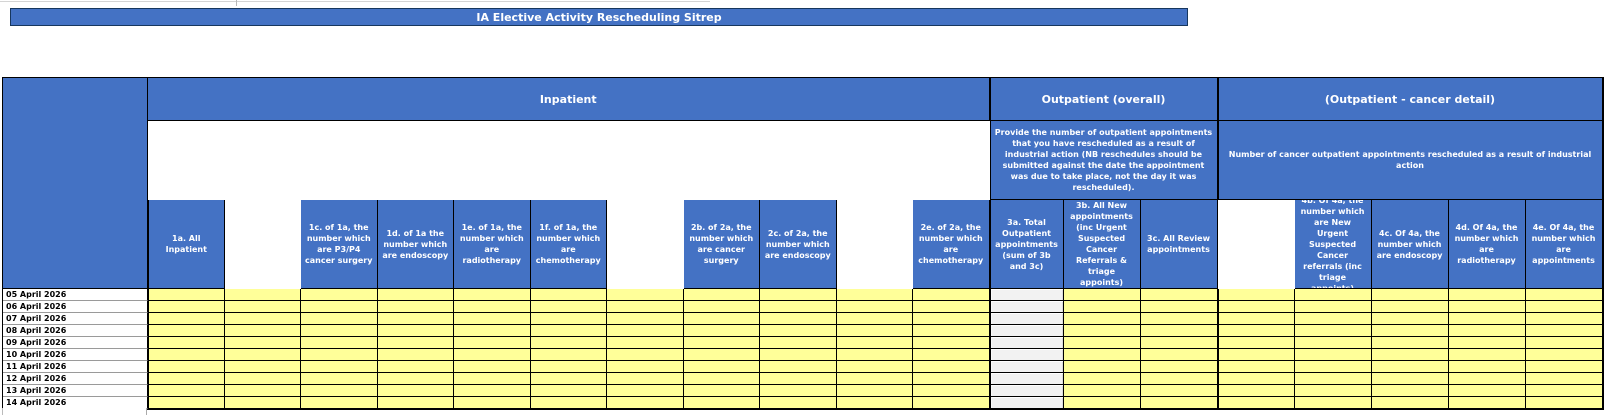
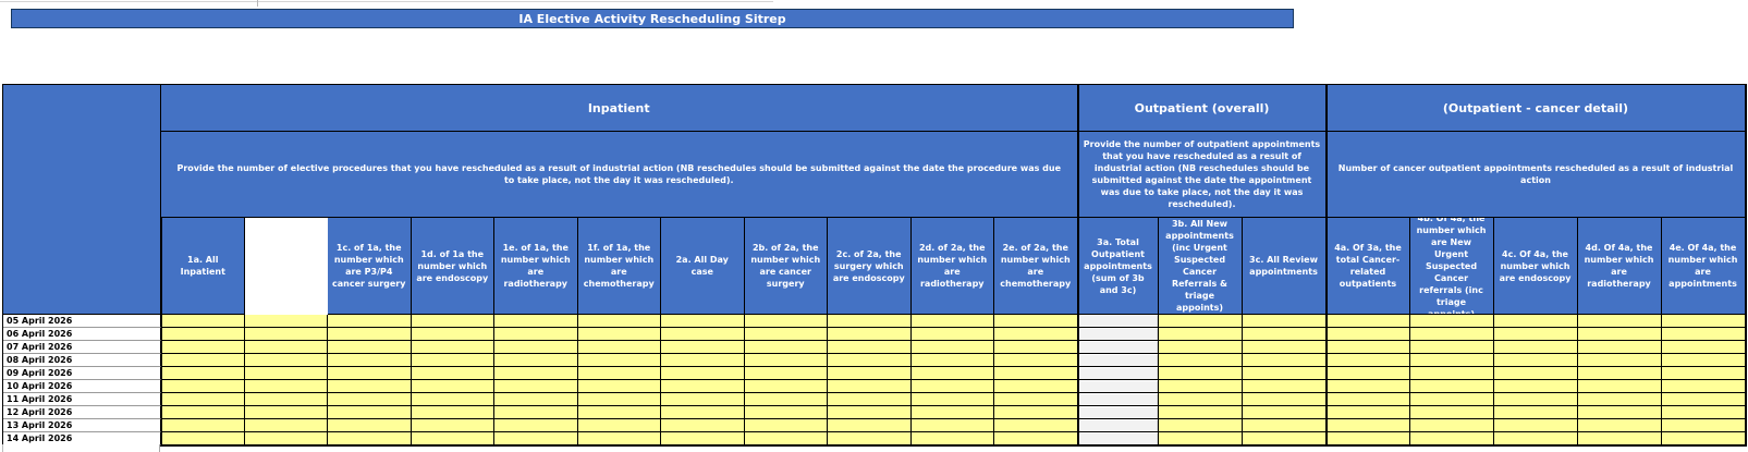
  IA Elective Activity Rescheduling Sitrep
  Inpatient
  Outpatient (overall)
  (Outpatient - cancer detail)
+ Provide the number of elective procedures that you have rescheduled as a result of industrial action (NB reschedules should be submitted against the date the procedure was due to take place, not the day it was rescheduled).
  Provide the number of outpatient appointments that you have rescheduled as a result of industrial action (NB reschedules should be submitted against the date the appointment was due to take place, not the day it was rescheduled).
  Number of cancer outpatient appointments rescheduled as a result of industrial action
  1a. All Inpatient
  1c. of 1a, the number which are P3/P4 cancer surgery
  1d. of 1a the number which are endoscopy
  1e. of 1a, the number which are radiotherapy
  1f. of 1a, the number which are chemotherapy
+ 2a. All Day case
  2b. of 2a, the number which are cancer surgery
- 2c. of 2a, the number which are endoscopy
+ 2c. of 2a, the surgery which are endoscopy
+ 2d. of 2a, the number which are radiotherapy
  2e. of 2a, the number which are chemotherapy
  3a. Total Outpatient appointments (sum of 3b and 3c)
  3b. All New appointments (inc Urgent Suspected Cancer Referrals & triage appoints)
  3c. All Review appointments
+ 4a. Of 3a, the total Cancer-related outpatients
  4b. Of 4a, the number which are New Urgent Suspected Cancer referrals (inc triage
  4c. Of 4a, the number which are endoscopy
  4d. Of 4a, the number which are radiotherapy
  4e. Of 4a, the number which are appointments
  05 April 2026
  06 April 2026
  07 April 2026
  08 April 2026
  09 April 2026
  10 April 2026
  11 April 2026
  12 April 2026
  13 April 2026
  14 April 2026
